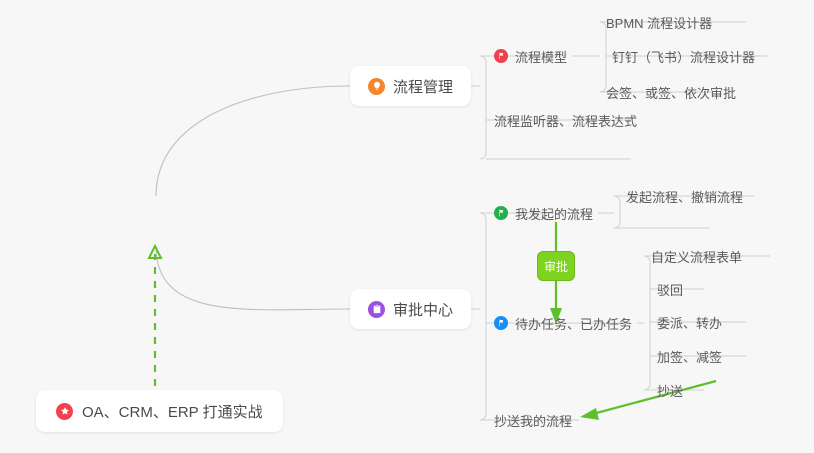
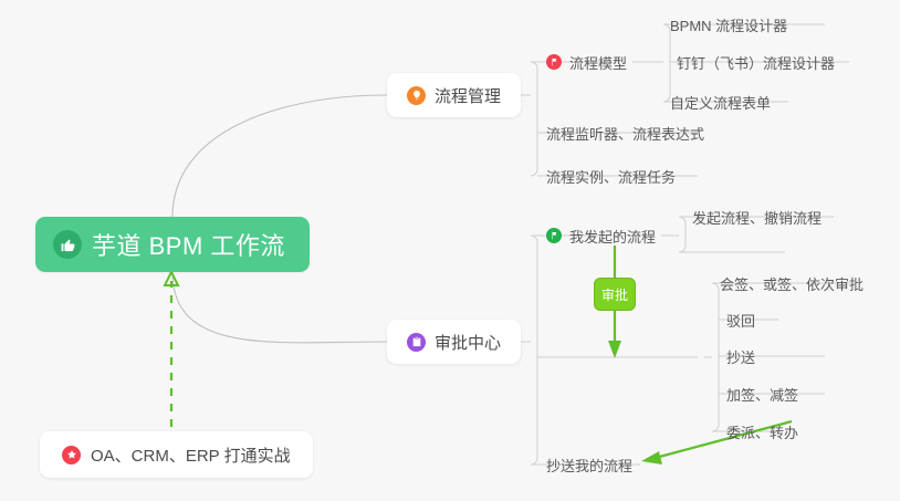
+ 芋道 BPM 工作流
  流程管理
  流程模型
  BPMN 流程设计器
  钉钉（飞书）流程设计器
- 会签、或签、依次审批
+ 自定义流程表单
  流程监听器、流程表达式
+ 流程实例、流程任务
  审批中心
  我发起的流程
  发起流程、撤销流程
  审批
- 待办任务、已办任务
- 自定义流程表单
+ 会签、或签、依次审批
  驳回
- 委派、转办
+ 抄送
  加签、减签
- 抄送
+ 委派、转办
  抄送我的流程
  OA、CRM、ERP 打通实战
